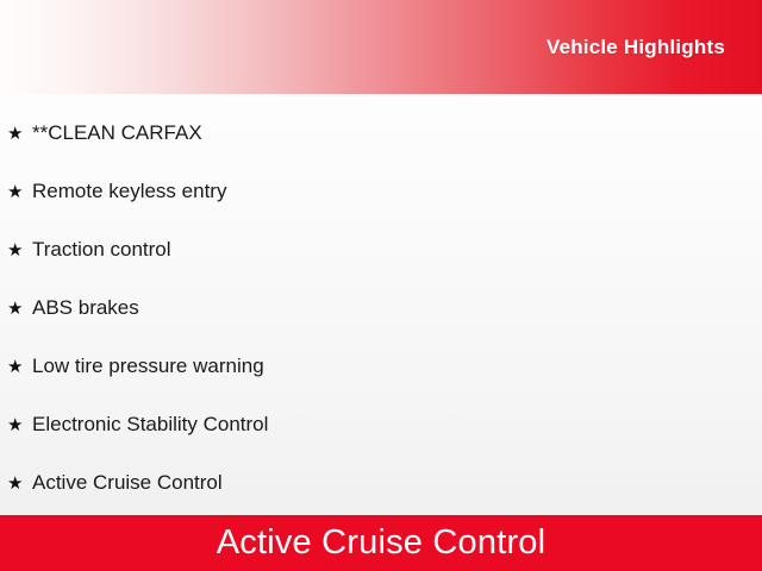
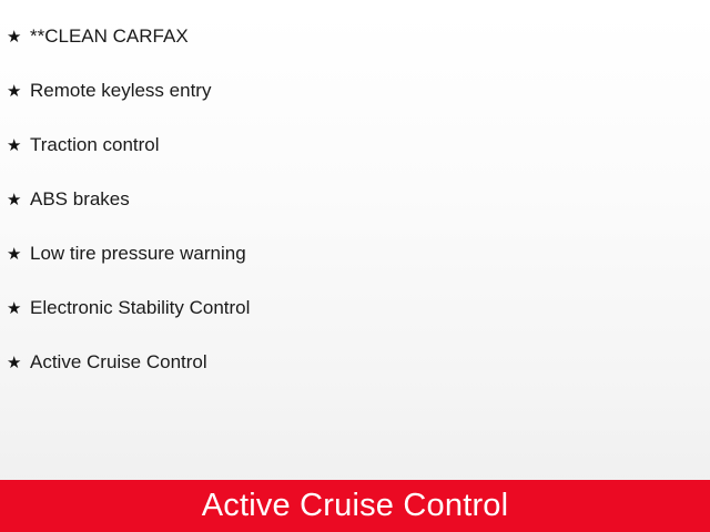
- Vehicle Highlights
  ★
  **CLEAN CARFAX
  ★
  Remote keyless entry
  ★
  Traction control
  ★
  ABS brakes
  ★
  Low tire pressure warning
  ★
  Electronic Stability Control
  ★
  Active Cruise Control
  Active Cruise Control
